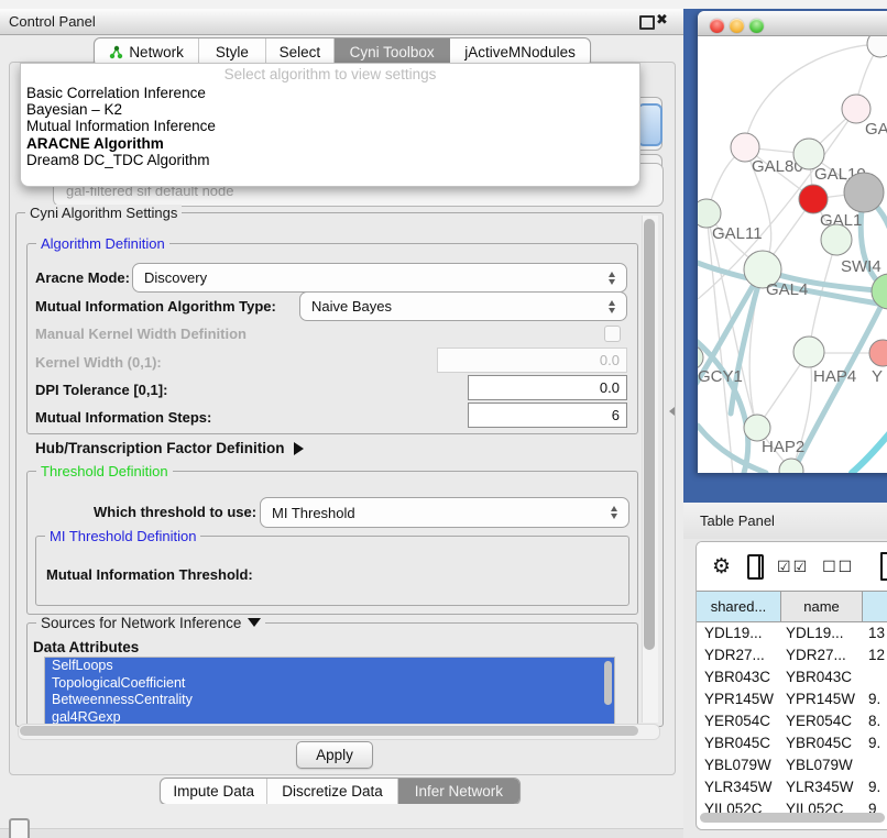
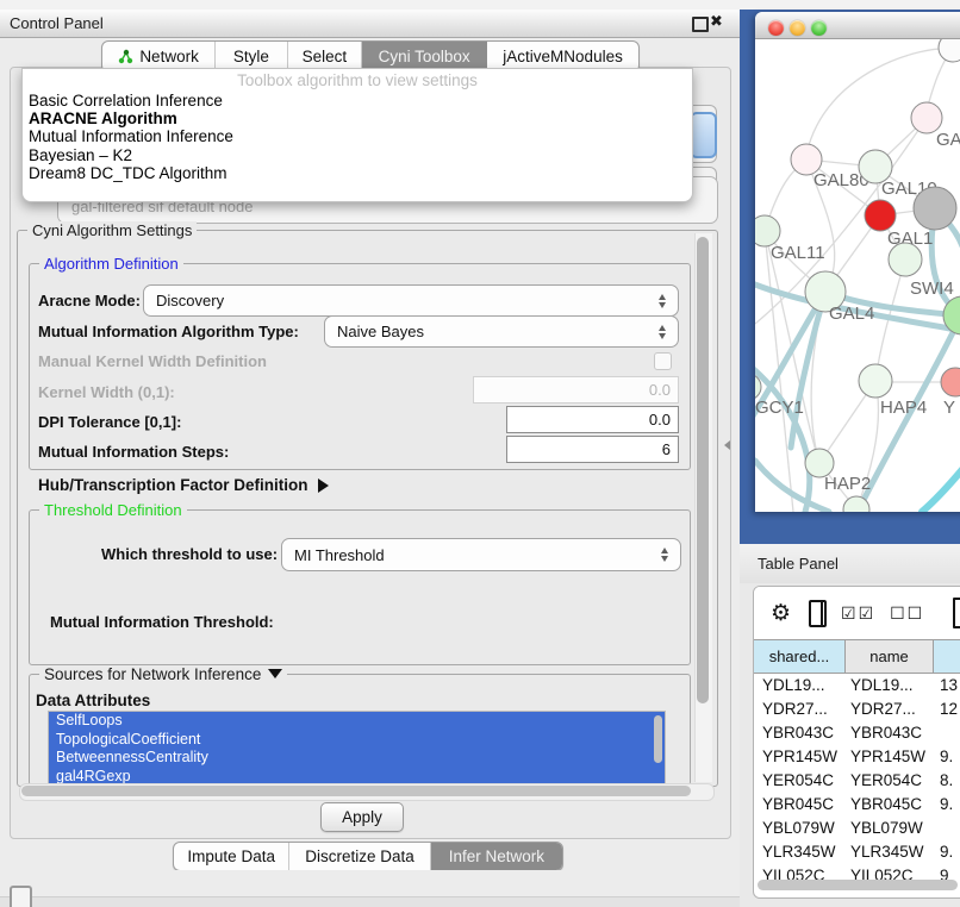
  Control Panel
  ✖
  Network
  Style
  Select
  Cyni Toolbox
  jActiveMNodules
  gal-filtered sif default node
- Select algorithm to view settings
+ Toolbox algorithm to view settings
  Basic Correlation Inference
- Bayesian – K2
+ ARACNE Algorithm
  Mutual Information Inference
- ARACNE Algorithm
+ Bayesian – K2
  Dream8 DC_TDC Algorithm
  Cyni Algorithm Settings
  Algorithm Definition
  Aracne Mode:
  Discovery
  Mutual Information Algorithm Type:
  Naive Bayes
  Manual Kernel Width Definition
  Kernel Width (0,1):
  0.0
  DPI Tolerance [0,1]:
  0.0
  Mutual Information Steps:
  6
  Hub/Transcription Factor Definition
  Threshold Definition
  Which threshold to use:
  MI Threshold
- MI Threshold Definition
  Mutual Information Threshold:
  Sources for Network Inference
  Data Attributes
  SelfLoops
  TopologicalCoefficient
  BetweennessCentrality
  gal4RGexp
  Apply
  Impute Data
  Discretize Data
  Infer Network
  GAL80
  GAL1
  GAL1
  GAL11
  SWI4
  GAL4
  GCY1
  HAP4
  Y
  HAP2
  Table Panel
  ⚙
  ☑☑
  ☐☐
  shared...
  name
  YDL19...
  YDL19...
  13
  YDR27...
  YDR27...
  12
  YBR043C
  YBR043C
  YPR145W
  YPR145W
  9.
  YER054C
  YER054C
  8.
  YBR045C
  YBR045C
  9.
  YBL079W
  YBL079W
  YLR345W
  YLR345W
  9.
  YIL052C
  YIL052C
  9
